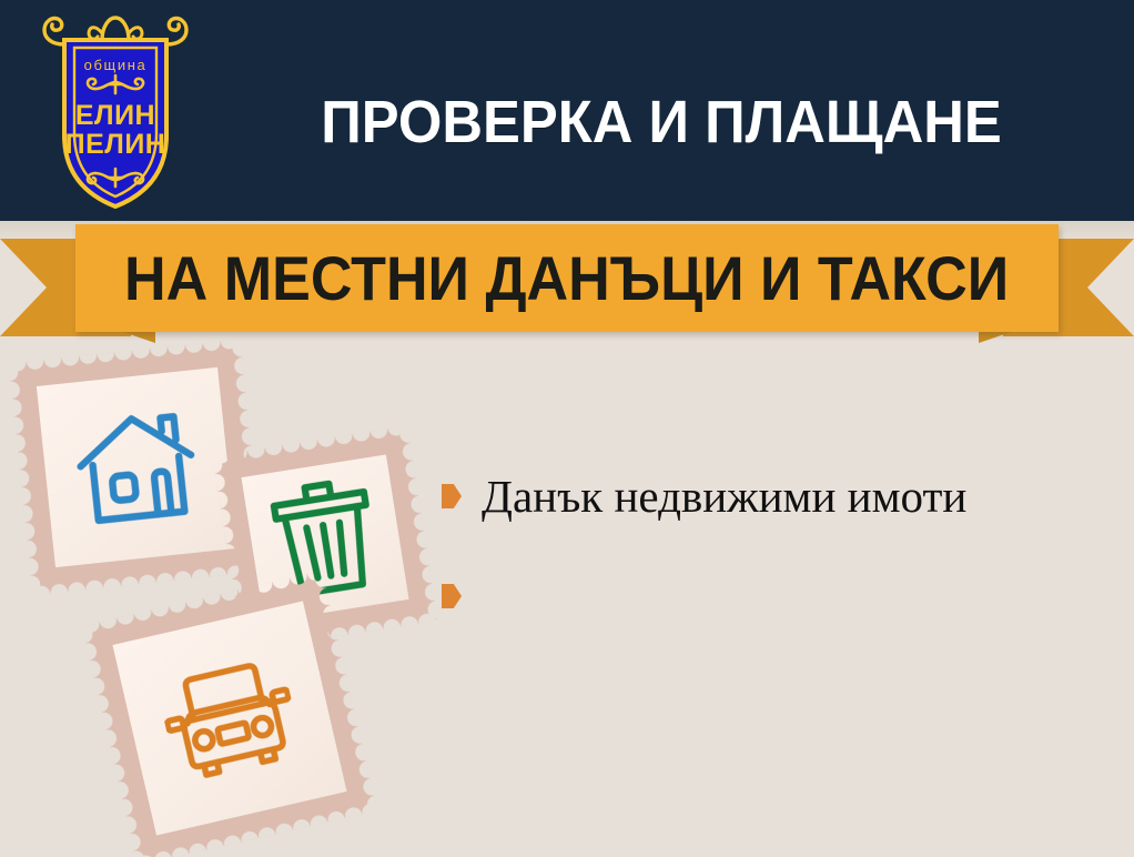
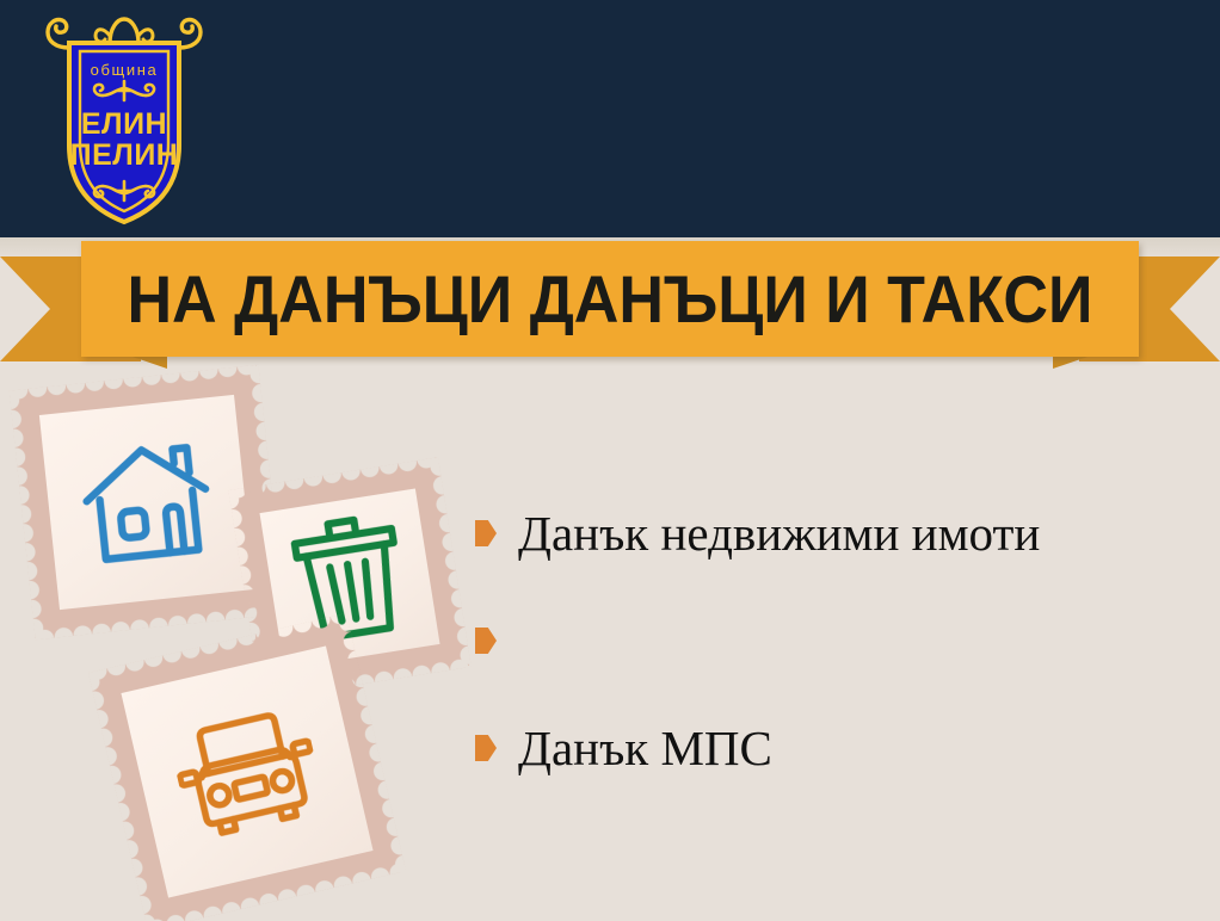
  община
  ЕЛИН
  ПЕЛИН
- ПРОВЕРКА И ПЛАЩАНЕ
- НА МЕСТНИ ДАНЪЦИ И ТАКСИ
+ НА ДАНЪЦИ ДАНЪЦИ И ТАКСИ
  Данък недвижими имоти
+ Данък МПС
